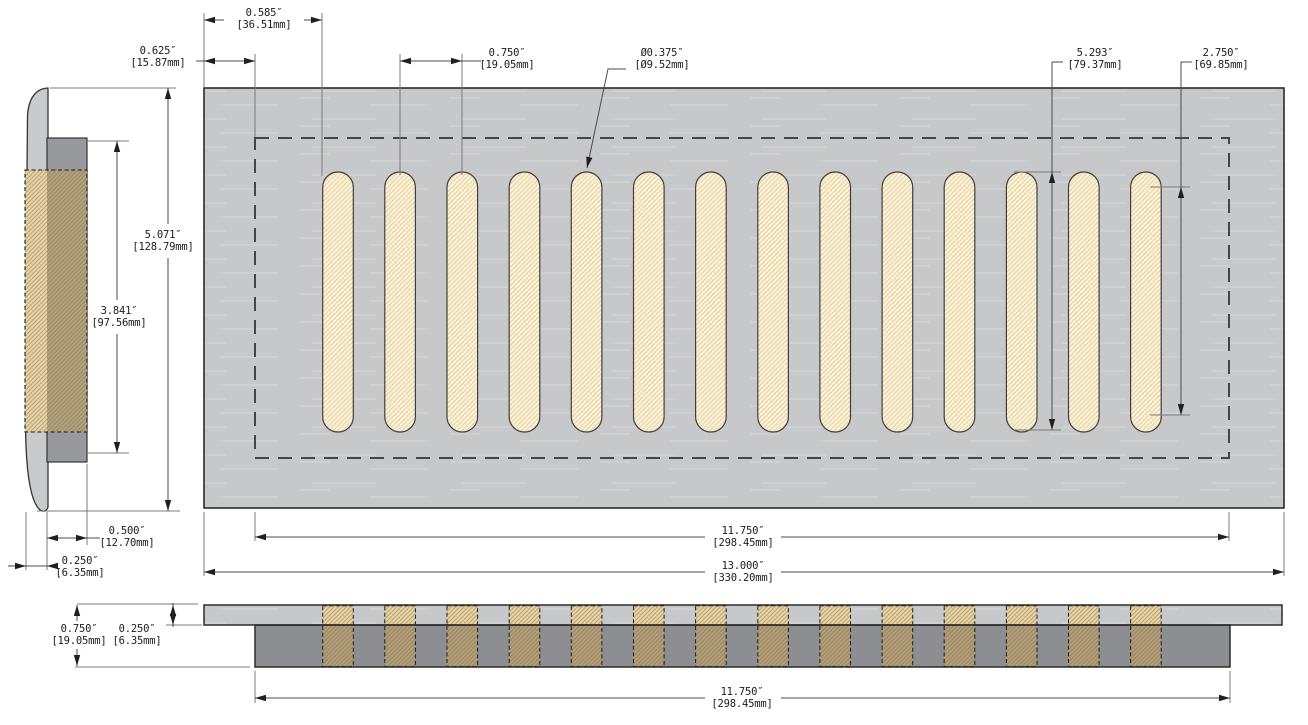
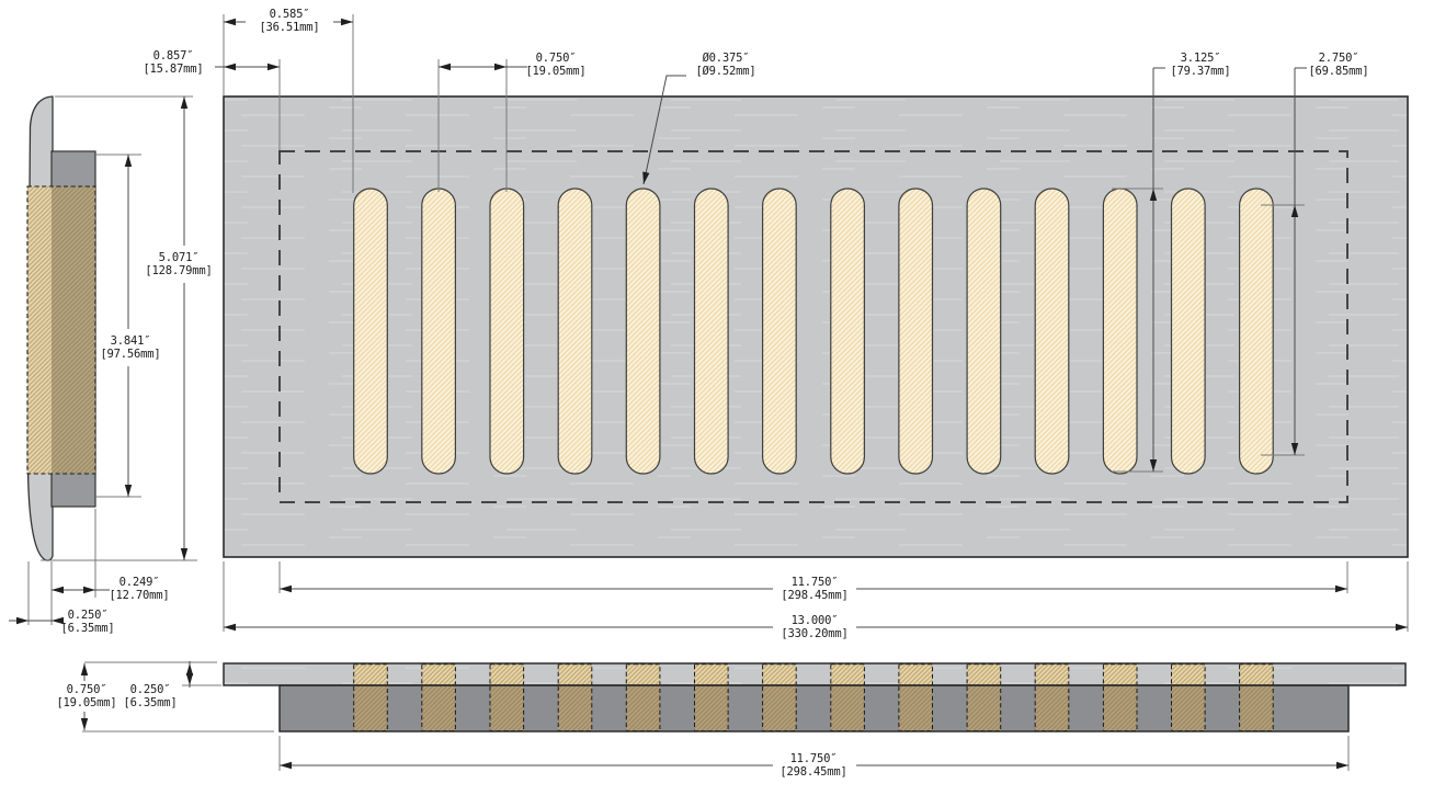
  0.585″
  [36.51mm]
- 0.625″
+ 0.857″
  [15.87mm]
  0.750″
  [19.05mm]
  Ø0.375″
  [Ø9.52mm]
- 5.293″
+ 3.125″
  [79.37mm]
  2.750″
  [69.85mm]
  5.071″
  [128.79mm]
  3.841″
  [97.56mm]
- 0.500″
+ 0.249″
  [12.70mm]
  0.250″
  [6.35mm]
  11.750″
  [298.45mm]
  13.000″
  [330.20mm]
  0.750″
  [19.05mm]
  0.250″
  [6.35mm]
  11.750″
  [298.45mm]
